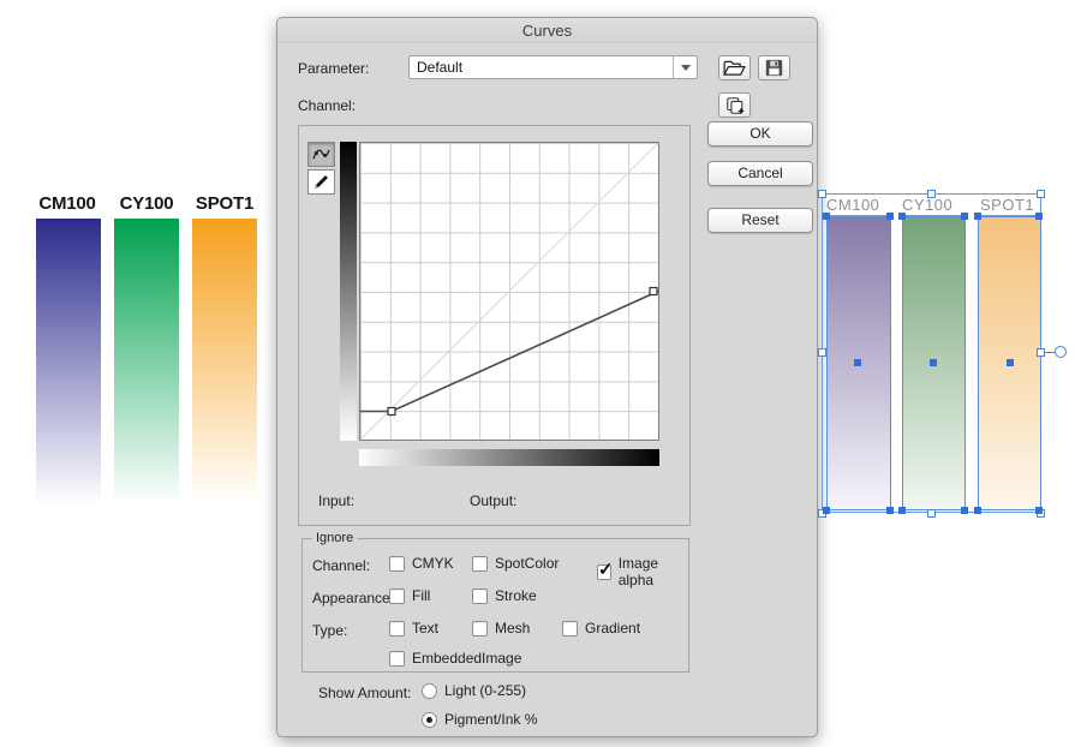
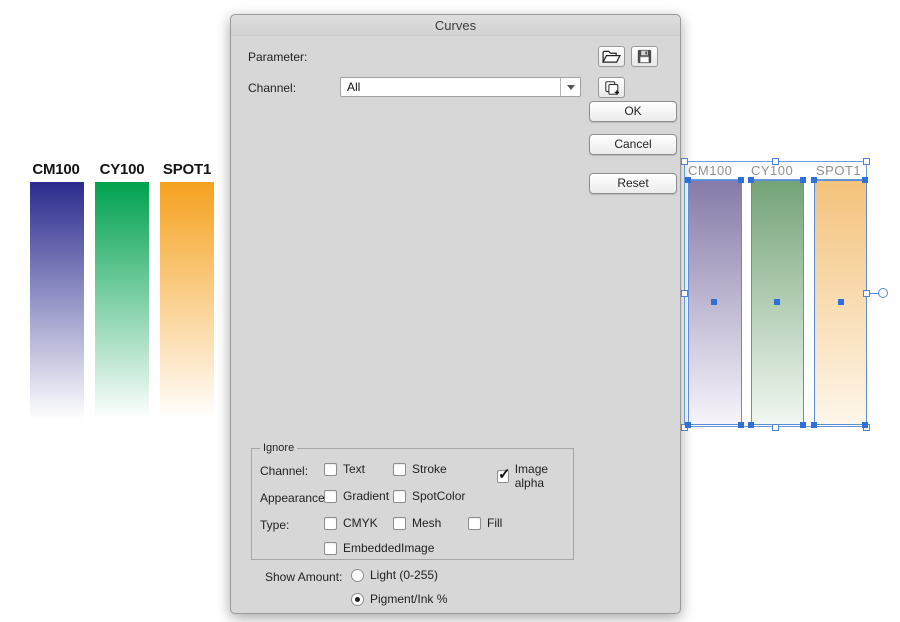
  CM100
  CY100
  SPOT1
  Curves
  Parameter:
- Default
  Channel:
+ All
  OK
  Cancel
  Reset
- Input:
- Output:
  Ignore
  Channel:
- CMYK
+ Text
- SpotColor
+ Stroke
  Image alpha
  Appearance
- Fill
+ Gradient
- Stroke
+ SpotColor
  Type:
- Text
+ CMYK
  Mesh
- Gradient
+ Fill
  EmbeddedImage
  Show Amount:
  Light (0-255)
  Pigment/Ink %
  CM100
  CY100
  SPOT1
